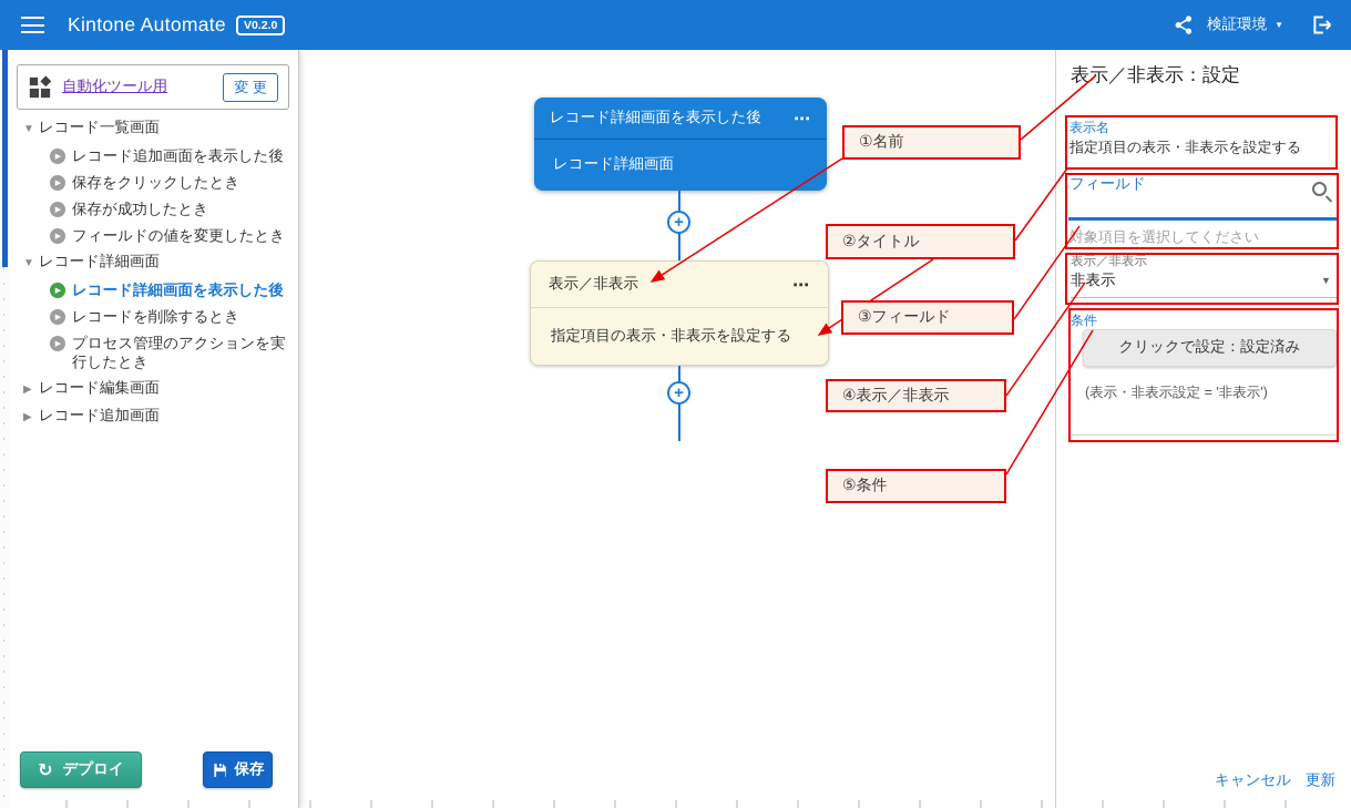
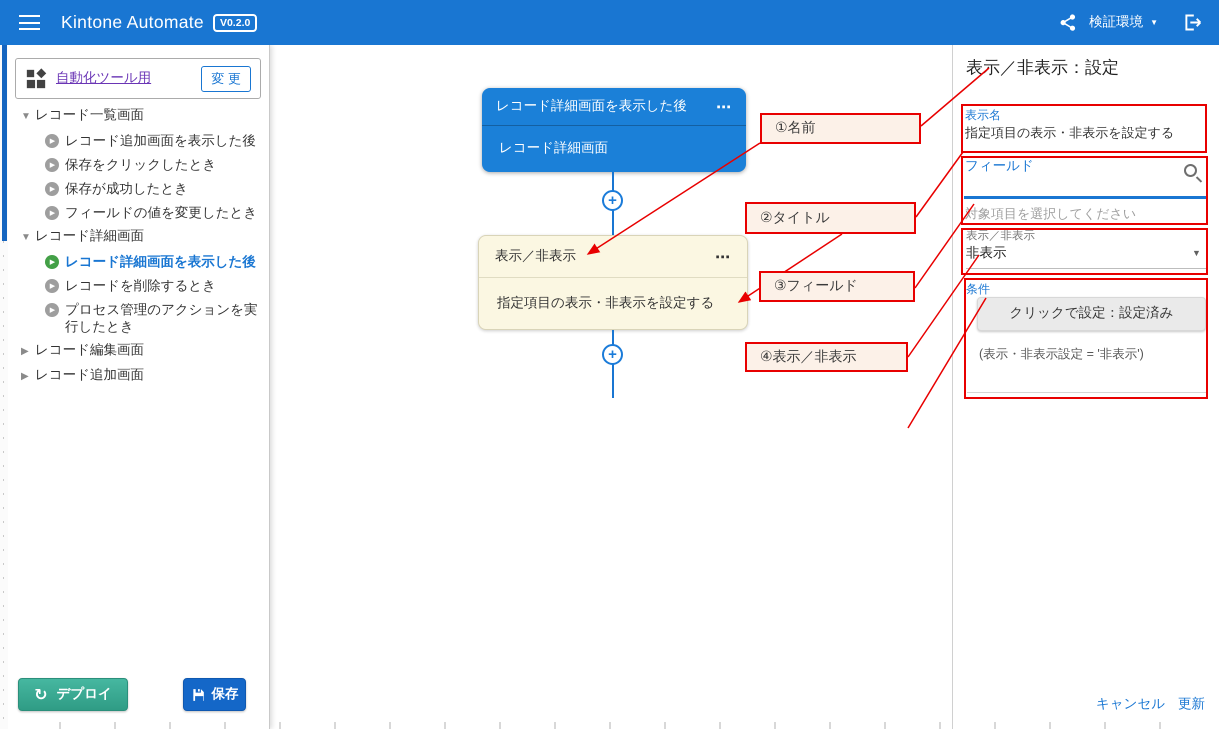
  Kintone Automate
  V0.2.0
  検証環境
  ▼
  自動化ツール用
  変 更
  ▼ レコード一覧画面
  レコード追加画面を表示した後
  保存をクリックしたとき
  保存が成功したとき
  フィールドの値を変更したとき
  ▼ レコード詳細画面
  レコード詳細画面を表示した後
  レコードを削除するとき
  プロセス管理のアクションを実行したとき
  ▶ レコード編集画面
  ▶ レコード追加画面
  ↻
  デプロイ
  保存
  レコード詳細画面を表示した後
  ⋯
  レコード詳細画面
  +
  表示／非表示
  ⋯
  指定項目の表示・非表示を設定する
  +
  表示／非表示：設定
  表示名
  指定項目の表示・非表示を設定する
  フィールド
  対象項目を選択してください
  表示／非表示
  非表示
  ▼
  条件
  クリックで設定：設定済み
  (表示・非表示設定 = '非表示')
  キャンセル
  更新
  ①名前
  ②タイトル
  ③フィールド
  ④表示／非表示
- ⑤条件
